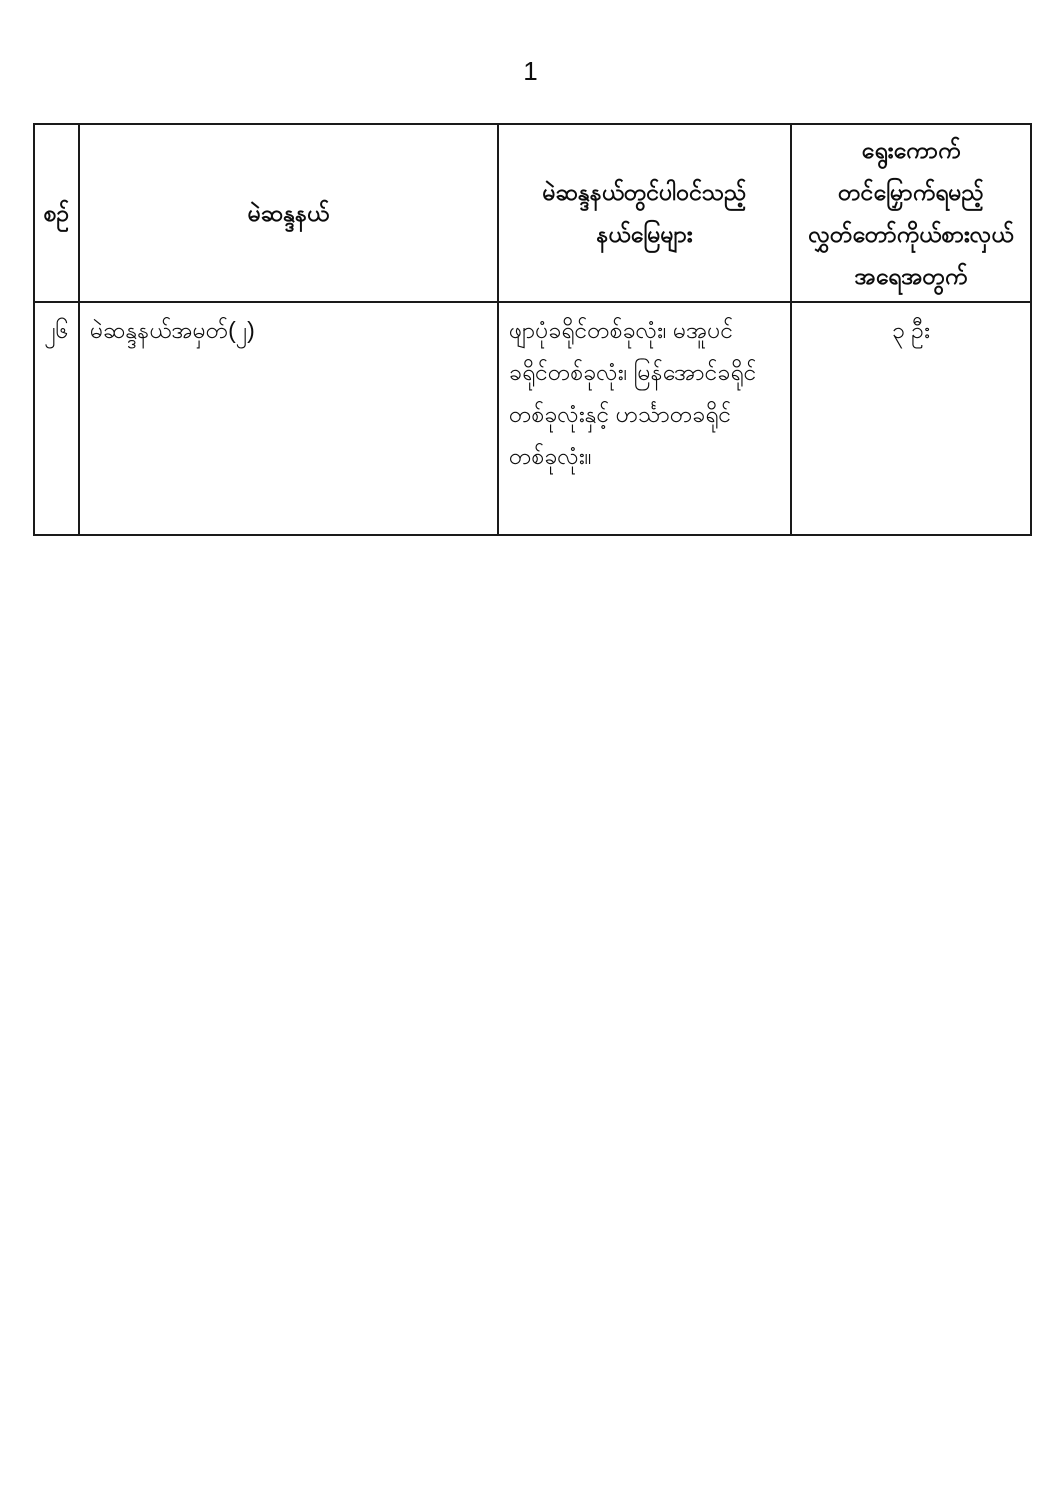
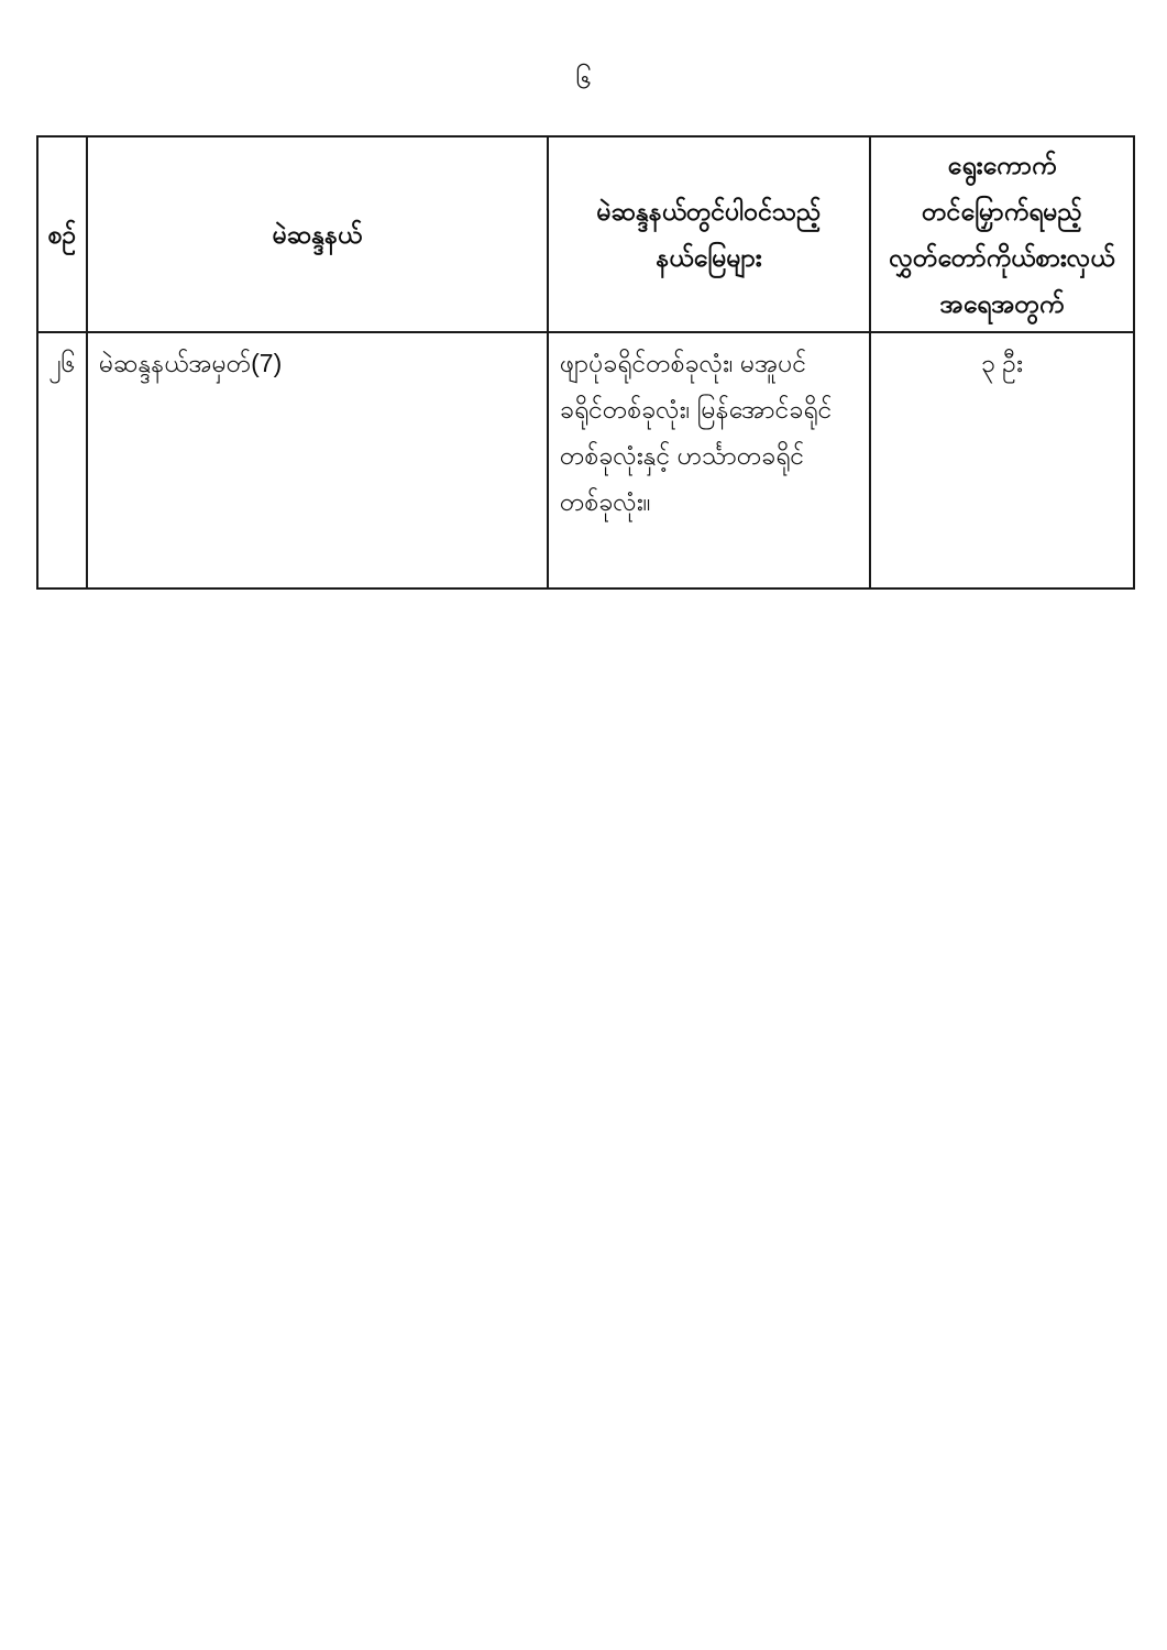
- 1
+ ၆
  စဉ်	မဲဆန္ဒနယ်	မဲဆန္ဒနယ်တွင်ပါဝင်သည့် နယ်မြေများ	ရွေးကောက် တင်မြှောက်ရမည့် လွှတ်တော်ကိုယ်စားလှယ် အရေအတွက်
- ၂၆	မဲဆန္ဒနယ်အမှတ်(၂)	ဖျာပုံခရိုင်တစ်ခုလုံး၊ မအူပင် ခရိုင်တစ်ခုလုံး၊ မြန်အောင်ခရိုင် တစ်ခုလုံးနှင့် ဟင်္သာတခရိုင် တစ်ခုလုံး။	၃ ဦး
+ ၂၆	မဲဆန္ဒနယ်အမှတ်(7)	ဖျာပုံခရိုင်တစ်ခုလုံး၊ မအူပင် ခရိုင်တစ်ခုလုံး၊ မြန်အောင်ခရိုင် တစ်ခုလုံးနှင့် ဟင်္သာတခရိုင် တစ်ခုလုံး။	၃ ဦး
